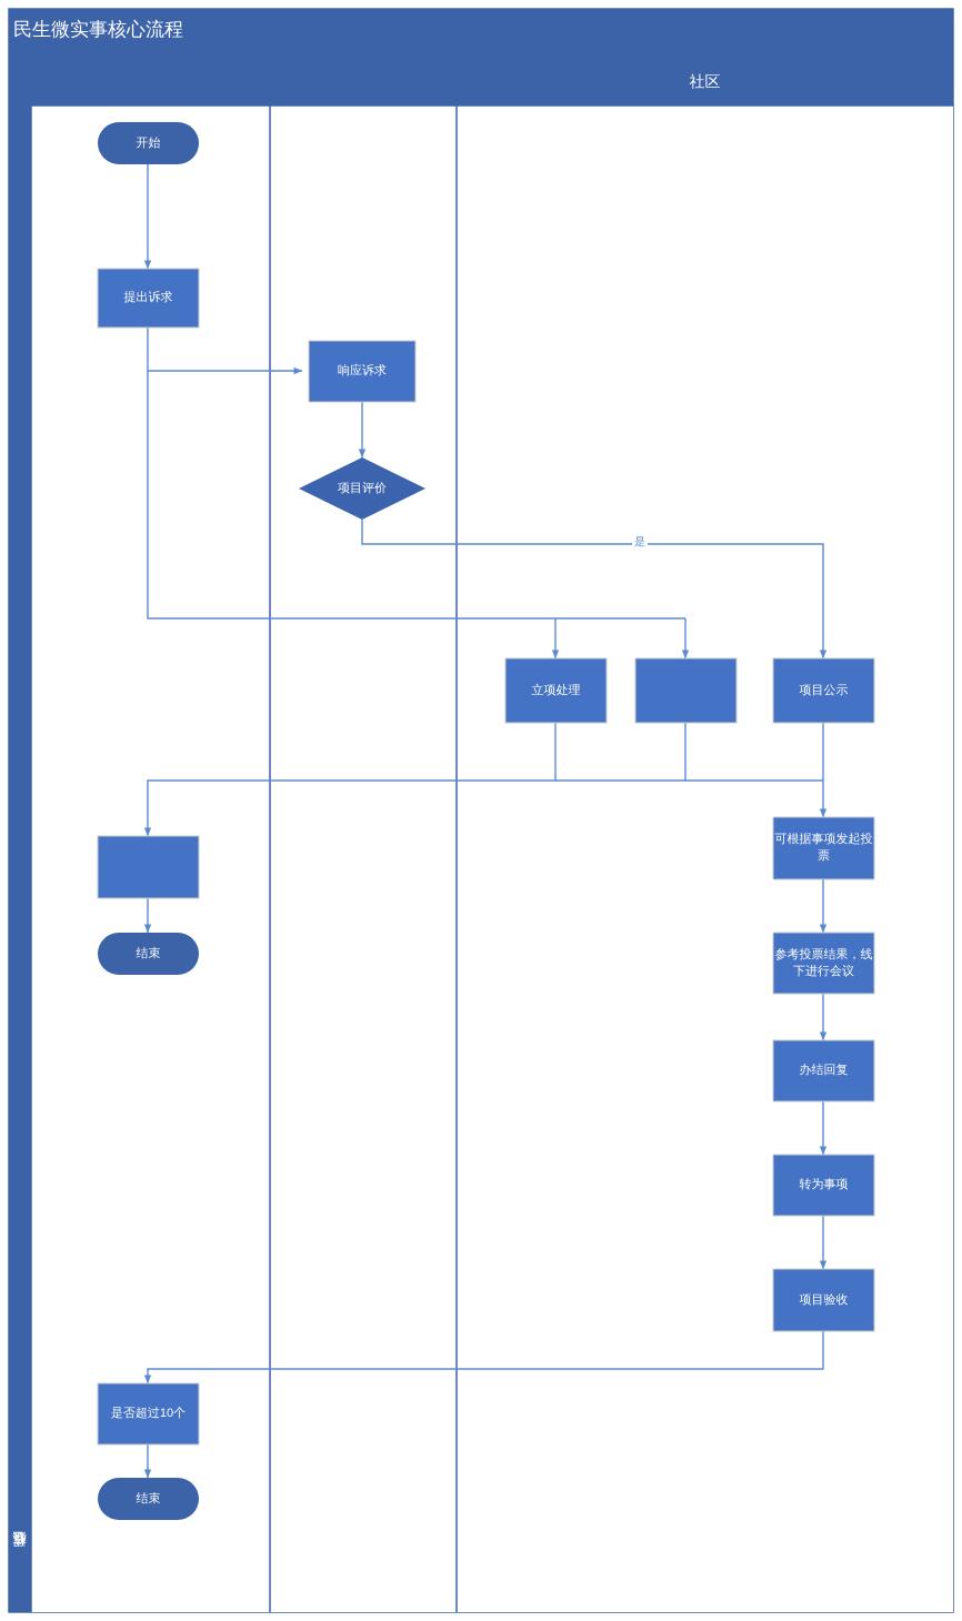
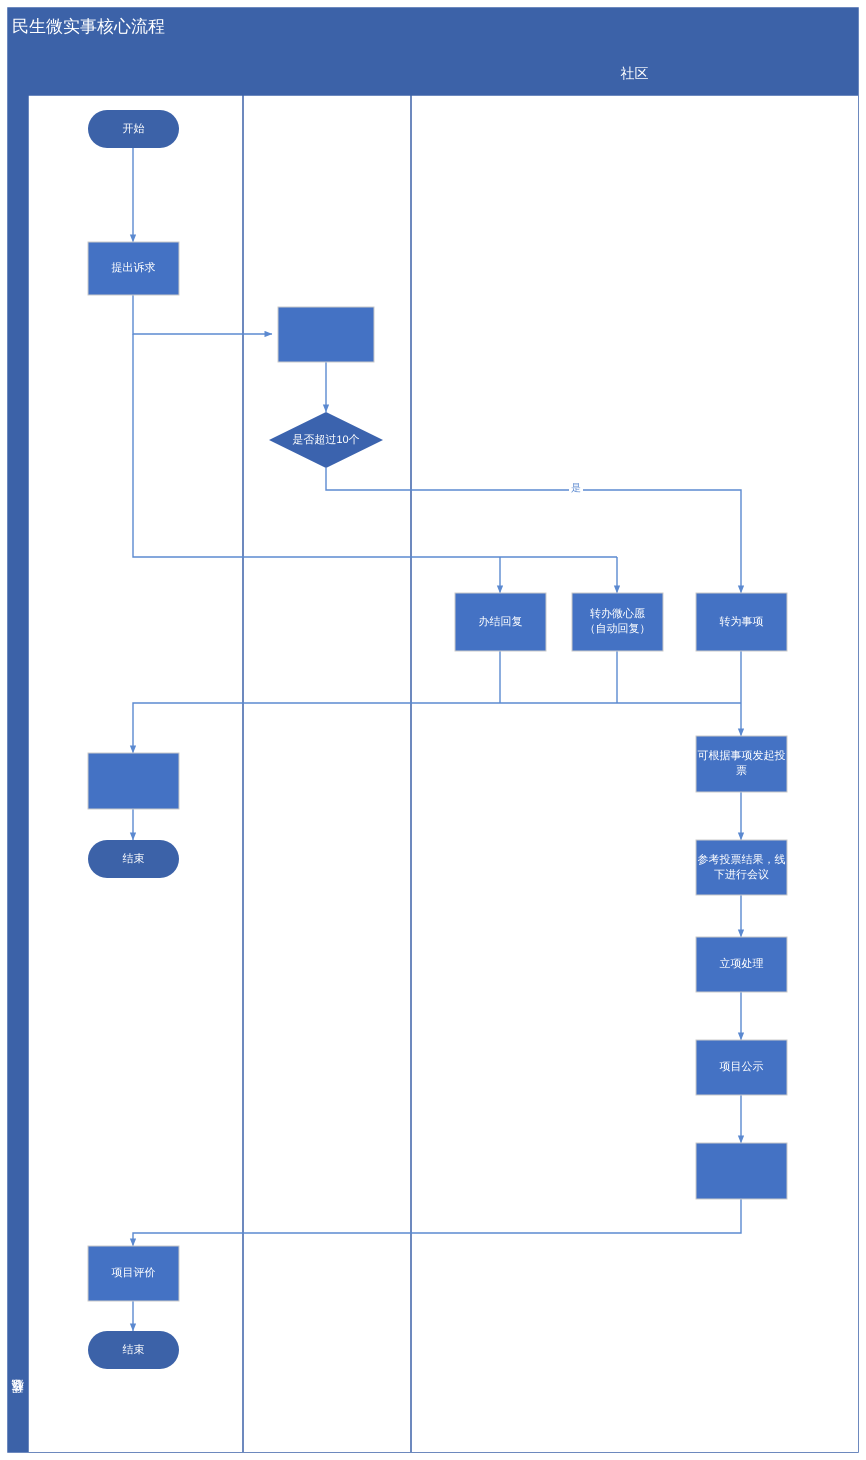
  民生微实事核心流程
  社区
  开始
  提出诉求
- 响应诉求
- 项目评价
+ 是否超过10个
- 立项处理
+ 办结回复
+ 转办微心愿
+ （自动回复）
- 项目公示
+ 转为事项
  结束
  可根据事项发起投
  票
  参考投票结果，线
  下进行会议
- 办结回复
+ 立项处理
- 转为事项
+ 项目公示
- 项目验收
- 是否超过10个
+ 项目评价
  结束
  是
